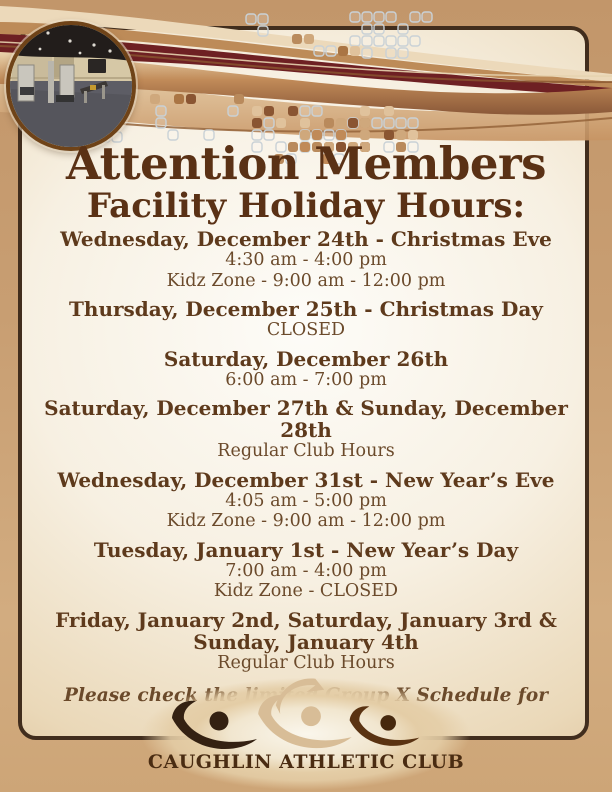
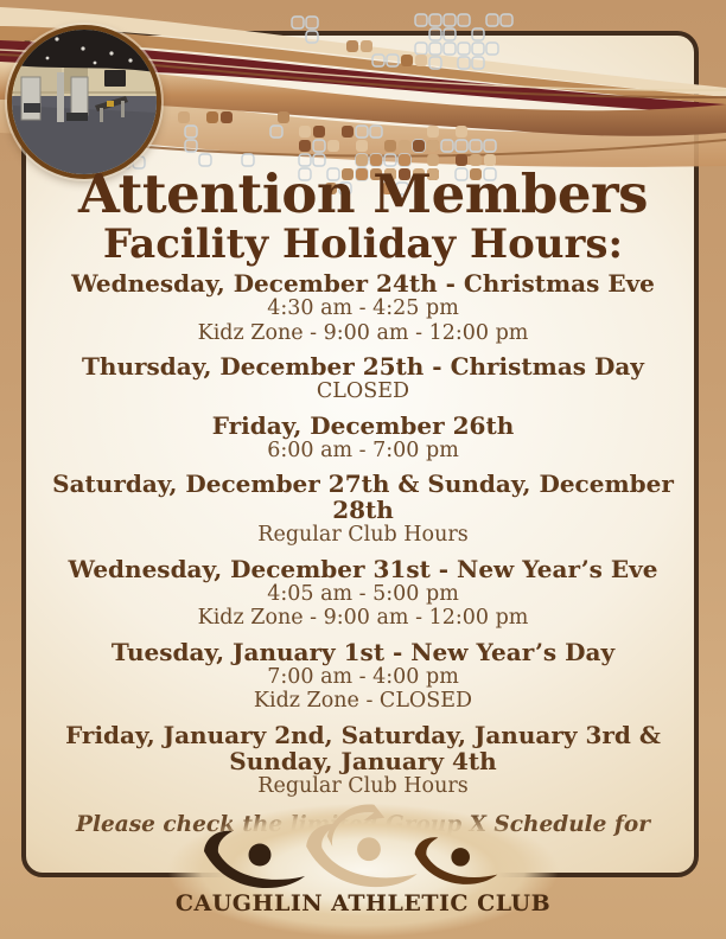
  Attention Members
  Facility Holiday Hours:
  Wednesday, December 24th - Christmas Eve
- 4:30 am - 4:00 pm
+ 4:30 am - 4:25 pm
  Kidz Zone - 9:00 am - 12:00 pm
  Thursday, December 25th - Christmas Day
  CLOSED
- Saturday, December 26th
+ Friday, December 26th
  6:00 am - 7:00 pm
  Saturday, December 27th & Sunday, December 28th
  Regular Club Hours
  Wednesday, December 31st - New Year’s Eve
  4:05 am - 5:00 pm
  Kidz Zone - 9:00 am - 12:00 pm
  Tuesday, January 1st - New Year’s Day
  7:00 am - 4:00 pm
  Kidz Zone - CLOSED
  Friday, January 2nd, Saturday, January 3rd & Sunday, January 4th
  Regular Club Hours
  CAUGHLIN ATHLETIC CLUB
